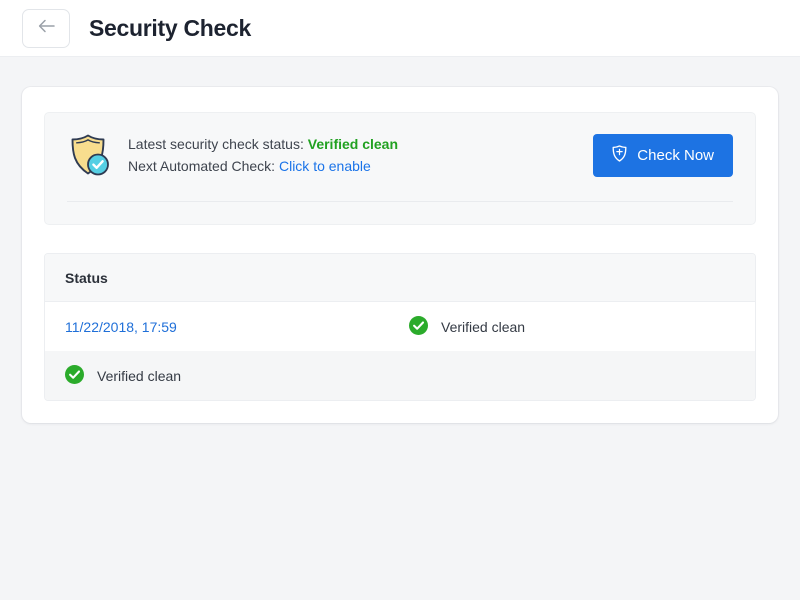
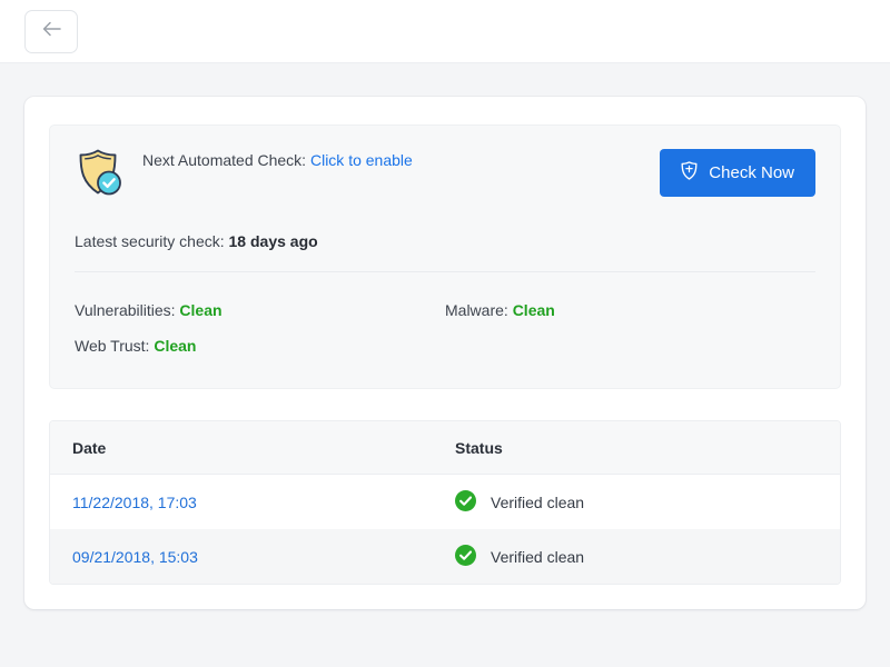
- Security Check
- Latest security check status: Verified clean
  Next Automated Check: Click to enable
  Check Now
+ Latest security check: 18 days ago
+ Vulnerabilities: Clean
+ Malware: Clean
+ Web Trust: Clean
+ Date
  Status
- 11/22/2018, 17:59
+ 11/22/2018, 17:03
  Verified clean
+ 09/21/2018, 15:03
  Verified clean
